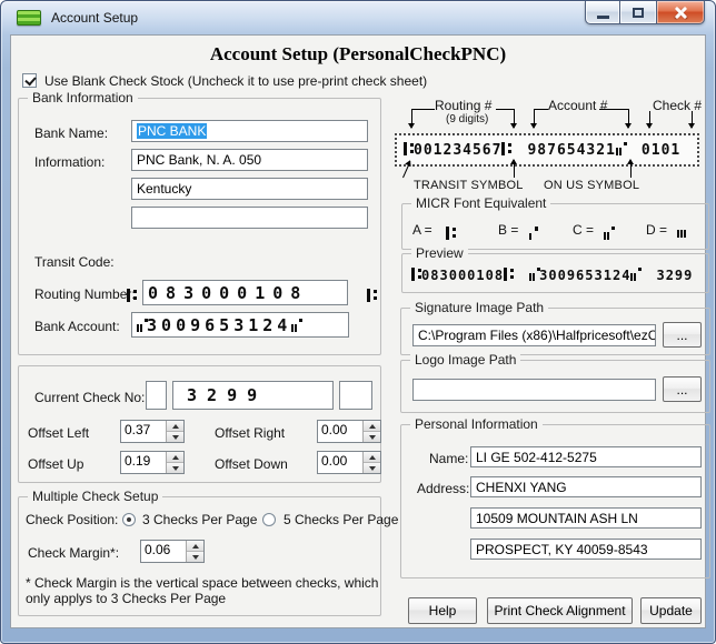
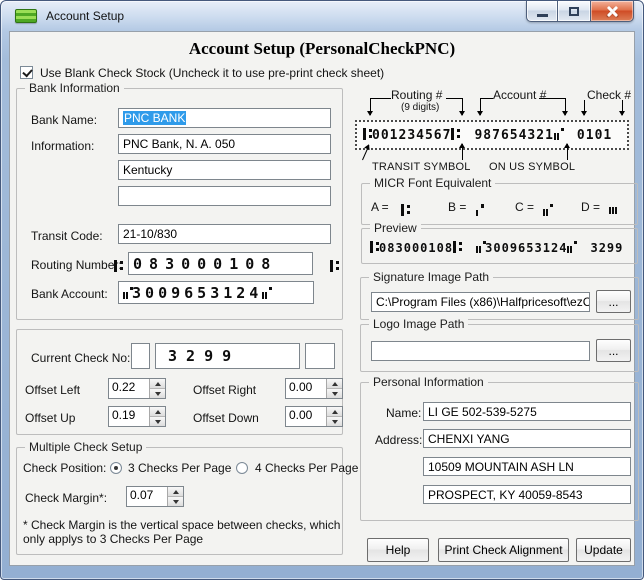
  Account Setup
  Account Setup (PersonalCheckPNC)
  Use Blank Check Stock (Uncheck it to use pre-print check sheet)
  Bank Information
  Bank Name:
  PNC BANK
  Information:
  PNC Bank, N. A. 050
  Kentucky
  Transit Code:
+ 21-10/830
  Routing Numbe
  0
  8
  3
  0
  0
  0
  1
  0
  8
  Bank Account:
  3
  0
  0
  9
  6
  5
  3
  1
  2
  4
  Current Check No:
  3
  2
  9
  9
  Offset Left
- 0.37
+ 0.22
  Offset Right
  0.00
  Offset Up
  0.19
  Offset Down
  0.00
  Multiple Check Setup
  Check Position:
  3 Checks Per Page
- 5 Checks Per Page
+ 4 Checks Per Page
  Check Margin*:
- 0.06
+ 0.07
  * Check Margin is the vertical space between checks, which
  only applys to 3 Checks Per Page
  Routing #
  (9 digits)
  Account #
  Check #
  001234567 987654321 0101
  TRANSIT SYMBOL
  ON US SYMBOL
  MICR Font Equivalent
  A =
  B =
  C =
  D =
  Preview
  083000108 3009653124 3299
  Signature Image Path
  C:\Program Files (x86)\Halfpricesoft\ezC
  ...
  Logo Image Path
  ...
  Personal Information
  Name:
- LI GE 502-412-5275
+ LI GE 502-539-5275
  Address:
  CHENXI YANG
  10509 MOUNTAIN ASH LN
  PROSPECT, KY 40059-8543
  Help
  Print Check Alignment
  Update
